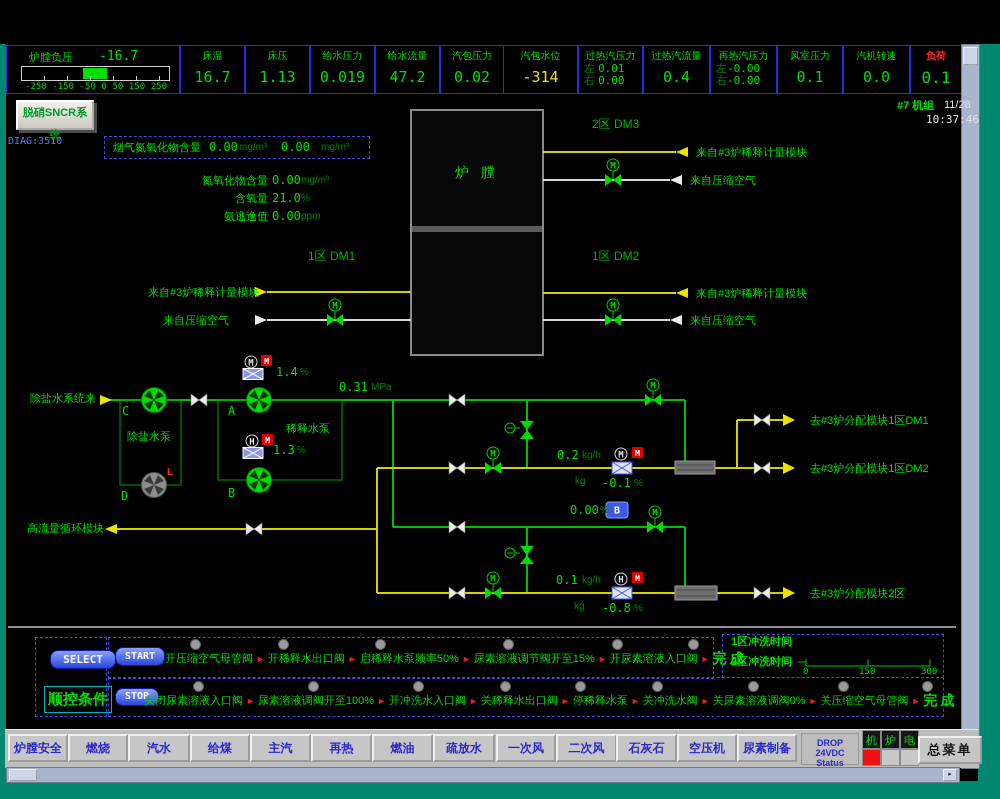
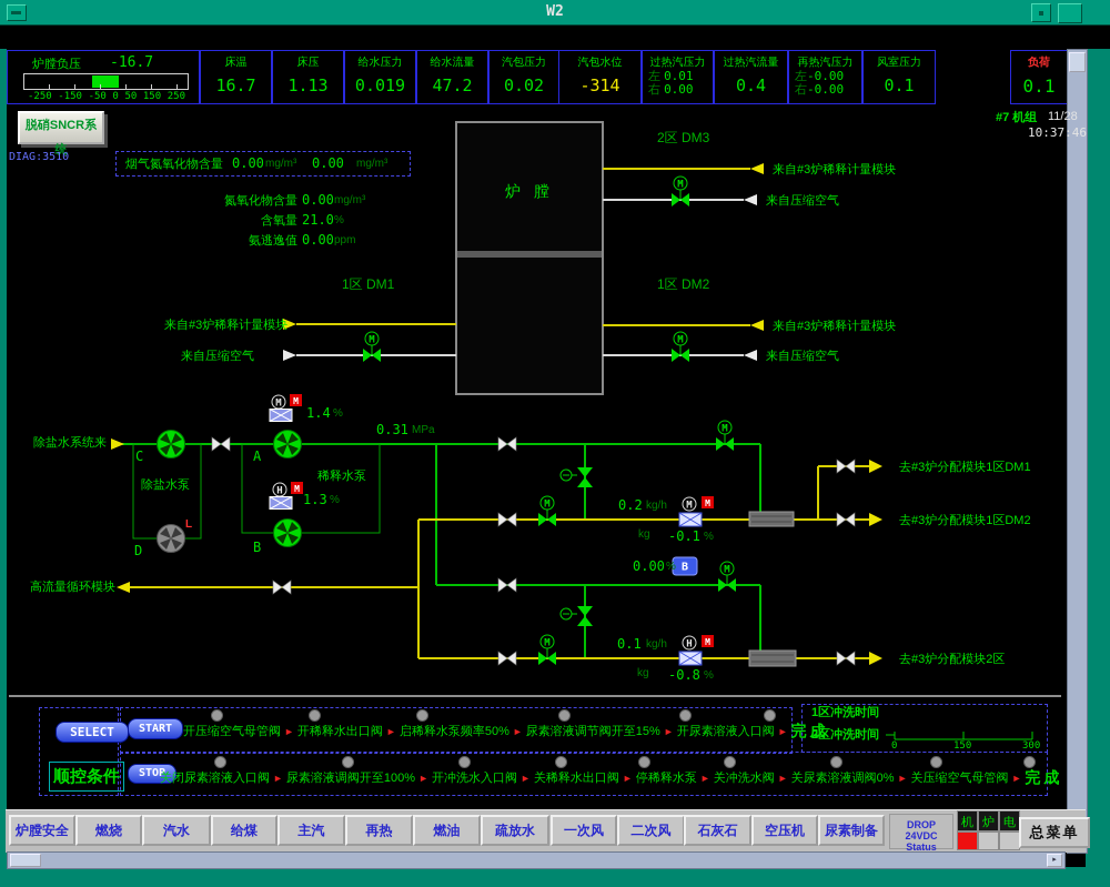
+ W2
  炉膛负压
  -16.7
  -250
  -150
  -50
  0
  50
  150
  250
  床温
  16.7
  床压
  1.13
  给水压力
  0.019
  给水流量
  47.2
  汽包压力
  0.02
  汽包水位
  -314
  过热汽压力
  左 0.01
  右 0.00
  过热汽流量
  0.4
  再热汽压力
  左-0.00
  右-0.00
  风室压力
  0.1
- 汽机转速
- 0.0
  负荷
  0.1
  M
  M
  M
  M
  M
  M
  M
  M
  H
  M
  H
  M
  M
  M
  M
  B
  脱硝SNCR系统
  DIAG:3510
  烟气氮氧化物含量
  0.00
  mg/m³
  0.00
  mg/m³
  氮氧化物含量
  0.00
  mg/m³
  含氧量
  21.0
  %
  氨逃逸值
  0.00
  ppm
  #7 机组
  11/28
  10:37:46
  炉 膛
  2区 DM3
  1区 DM1
  1区 DM2
  来自#3炉稀释计量模块
  来自压缩空气
  来自#3炉稀释计量模块
  来自压缩空气
  来自#3炉稀释计量模块
  来自压缩空气
  除盐水系统来
  高流量循环模块
  去#3炉分配模块1区DM1
  去#3炉分配模块1区DM2
  去#3炉分配模块2区
  C
  D
  A
  B
  除盐水泵
  稀释水泵
  L
  1.4
  %
  1.3
  %
  0.31
  MPa
  0.2
  kg/h
  kg
  -0.1
  %
  0.00
  %
  0.1
  kg/h
  kg
  -0.8
  %
  SELECT
  顺控条件
  START
  STOP
  开压缩空气母管阀
  ►
  开稀释水出口阀
  ►
  启稀释水泵频率50%
  ►
  尿素溶液调节阀开至15%
  ►
  开尿素溶液入口阀
  ►
  完成
  关闭尿素溶液入口阀
  ►
  尿素溶液调阀开至100%
  ►
  开冲洗水入口阀
  ►
  关稀释水出口阀
  ►
  停稀释水泵
  ►
  关冲洗水阀
  ►
  关尿素溶液调阀0%
  ►
  关压缩空气母管阀
  ►
  完成
  1区冲洗时间
  2区冲洗时间
  0
  150
  300
  炉膛安全
  燃烧
  汽水
  给煤
  主汽
  再热
  燃油
  疏放水
  一次风
  二次风
  石灰石
  空压机
  尿素制备
  DROP 24VDC
  Status
  机
  炉
  电
  总菜单
